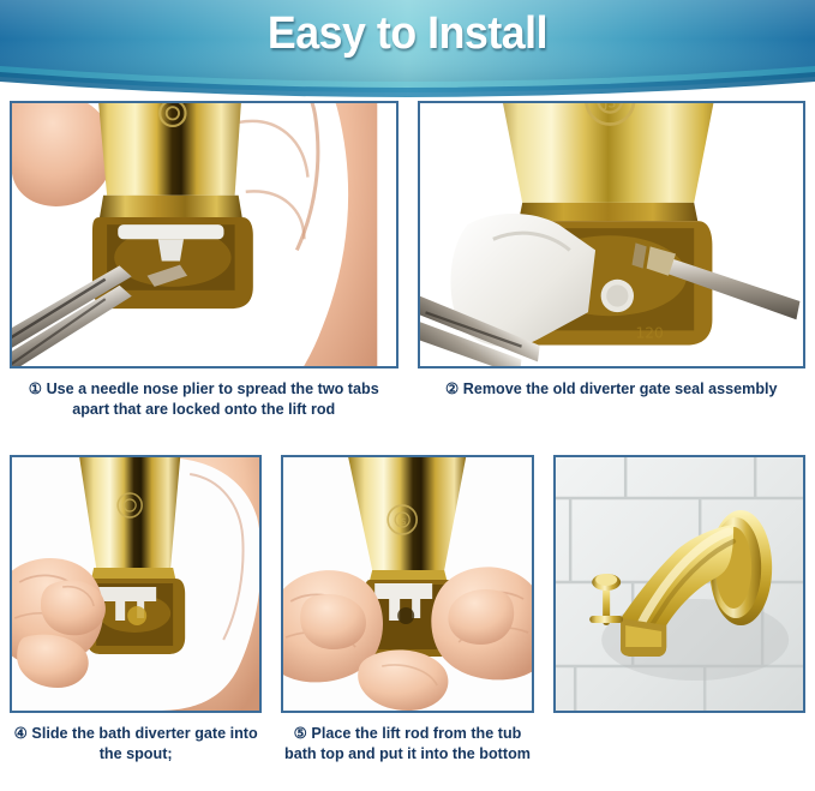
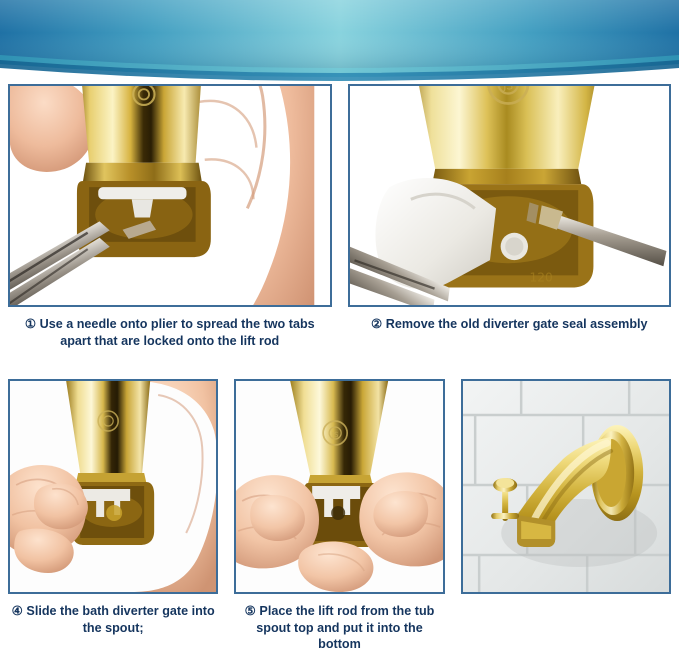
- Easy to Install
- ① Use a needle nose plier to spread the two tabs apart that are locked onto the lift rod
+ ① Use a needle onto plier to spread the two tabs apart that are locked onto the lift rod
  JS
  120
  ② Remove the old diverter gate seal assembly
  ④ Slide the bath diverter gate into the spout;
  JS
- ⑤ Place the lift rod from the tub bath top and put it into the bottom
+ ⑤ Place the lift rod from the tub spout top and put it into the bottom
